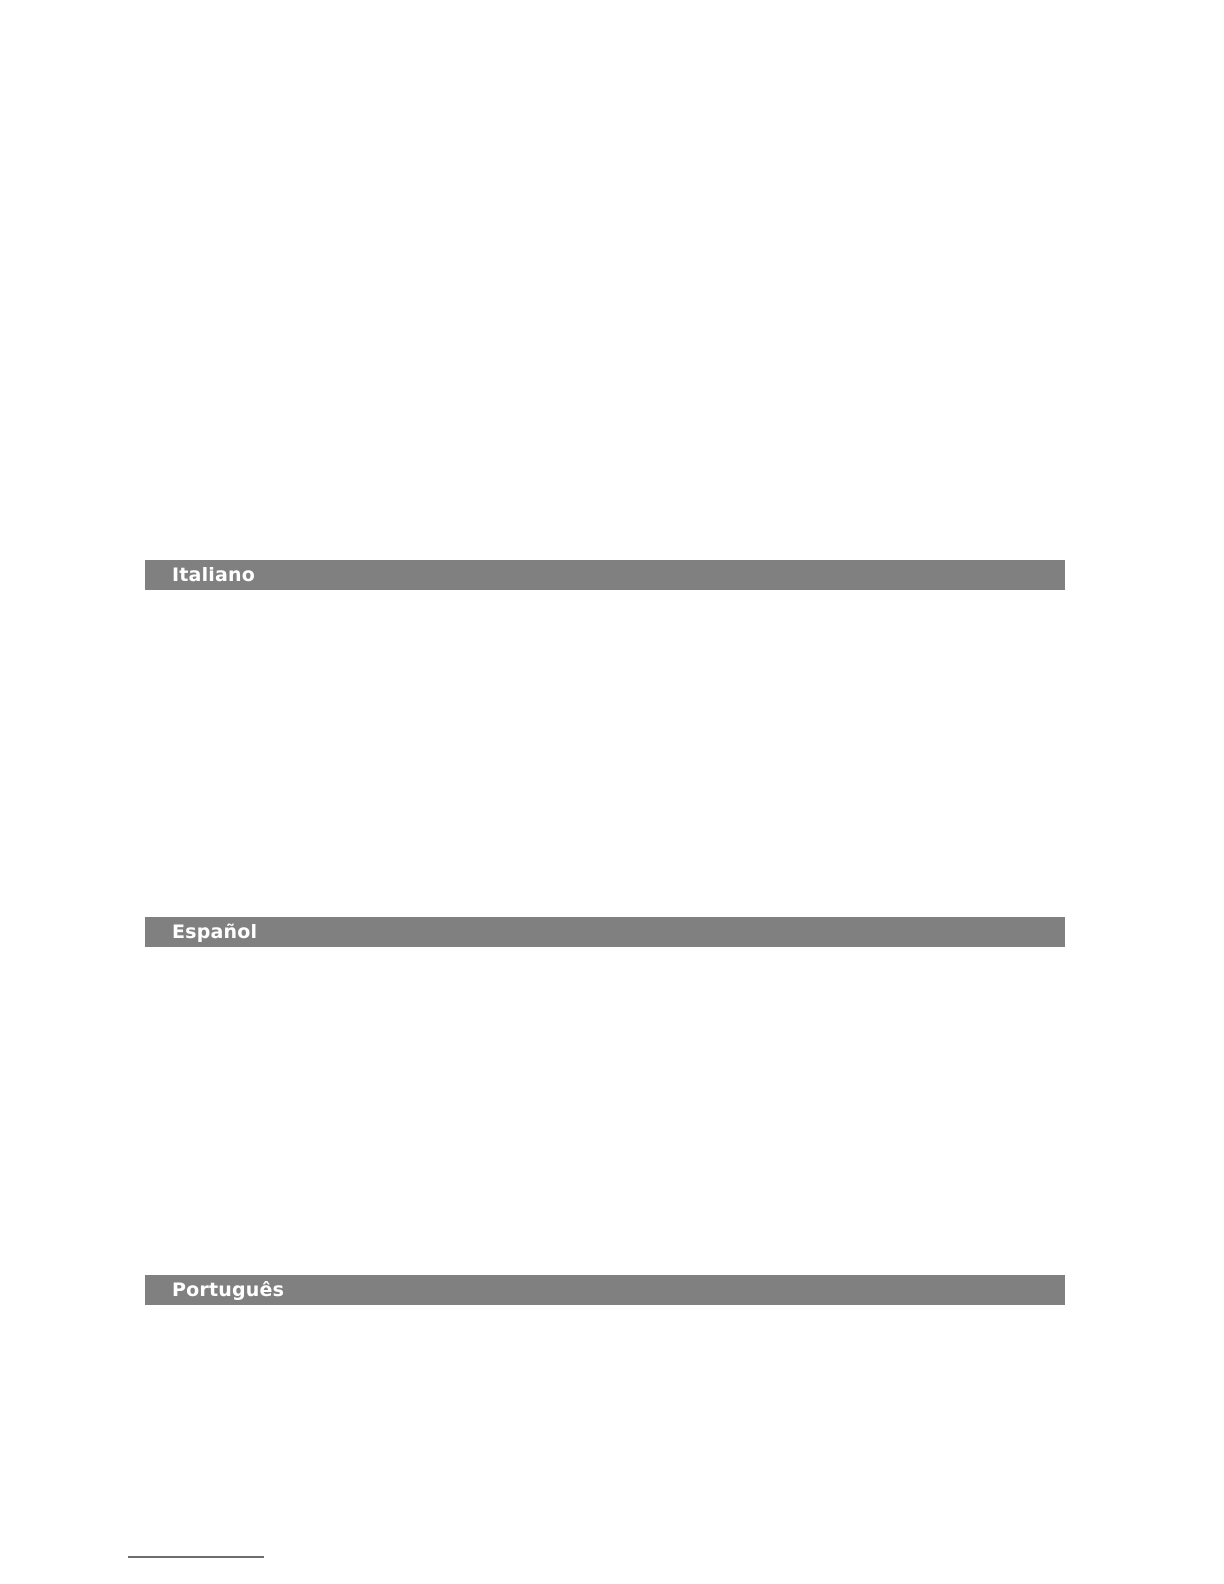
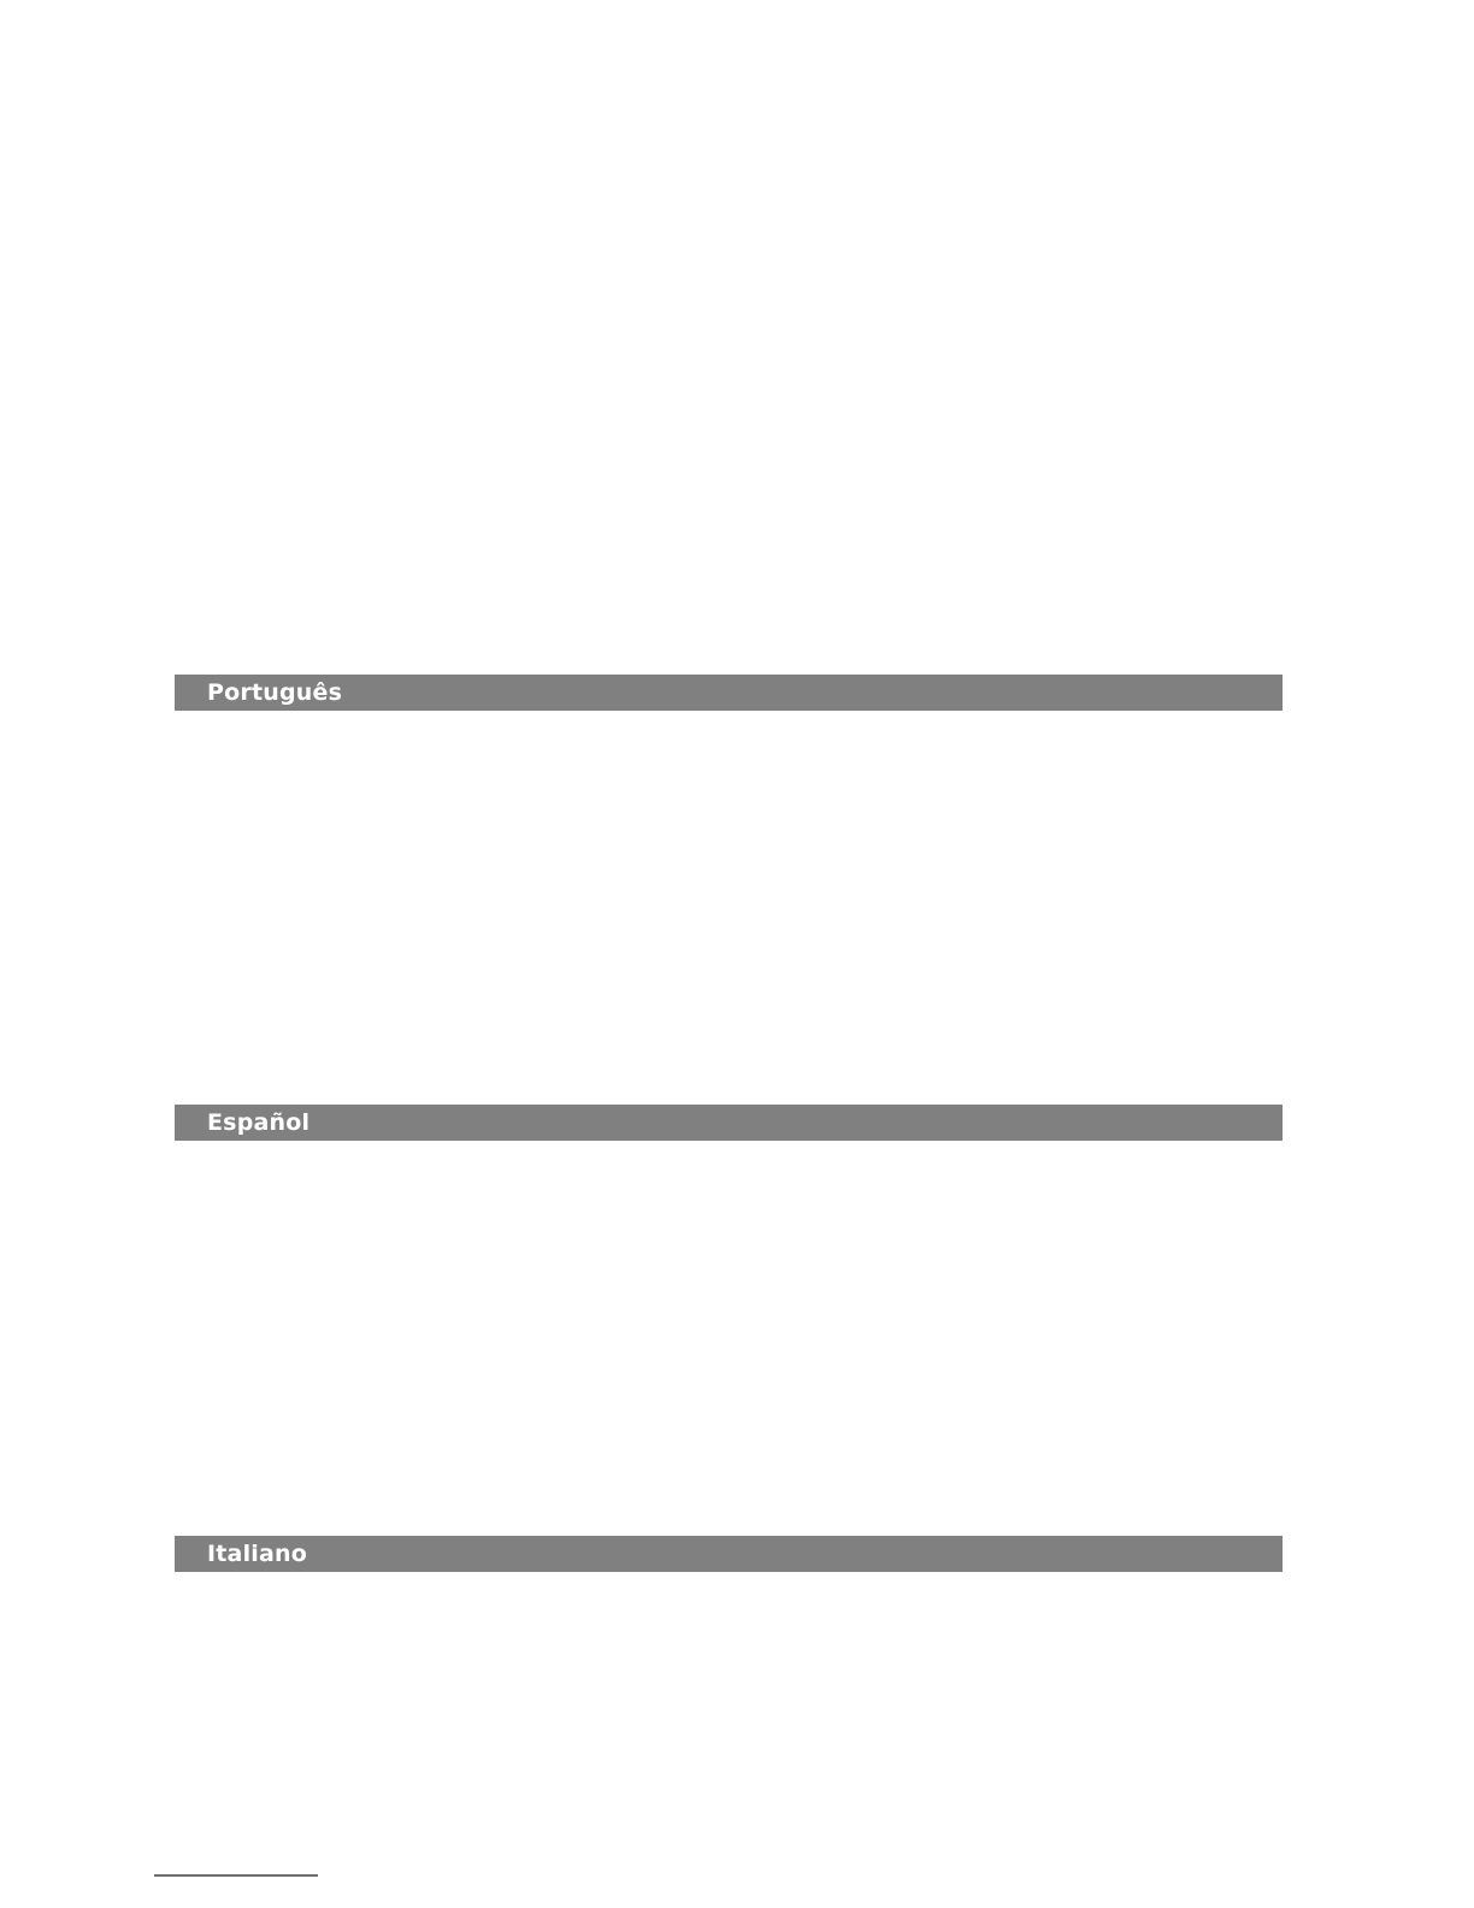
- Italiano
+ Português
  Español
- Português
+ Italiano
